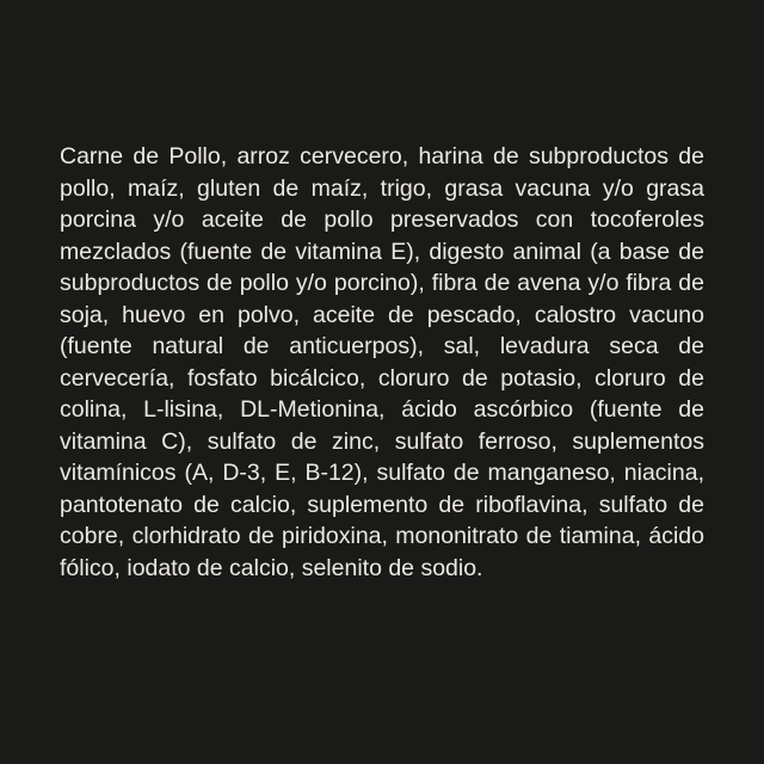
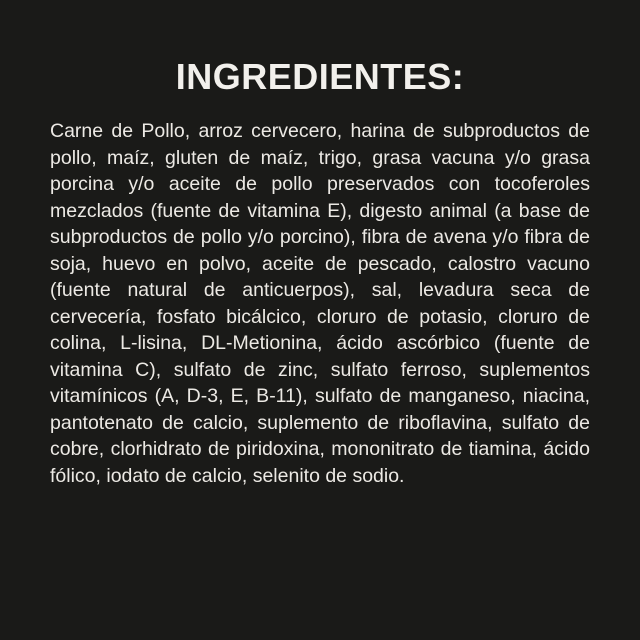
+ INGREDIENTES:
- Carne de Pollo, arroz cervecero, harina de subproductos de pollo, maíz, gluten de maíz, trigo, grasa vacuna y/o grasa porcina y/o aceite de pollo preservados con tocoferoles mezclados (fuente de vitamina E), digesto animal (a base de subproductos de pollo y/o porcino), fibra de avena y/o fibra de soja, huevo en polvo, aceite de pescado, calostro vacuno (fuente natural de anticuerpos), sal, levadura seca de cervecería, fosfato bicálcico, cloruro de potasio, cloruro de colina, L-lisina, DL-Metionina, ácido ascórbico (fuente de vitamina C), sulfato de zinc, sulfato ferroso, suplementos vitamínicos (A, D-3, E, B-12), sulfato de manganeso, niacina, pantotenato de calcio, suplemento de riboflavina, sulfato de cobre, clorhidrato de piridoxina, mononitrato de tiamina, ácido fólico, iodato de calcio, selenito de sodio.
+ Carne de Pollo, arroz cervecero, harina de subproductos de pollo, maíz, gluten de maíz, trigo, grasa vacuna y/o grasa porcina y/o aceite de pollo preservados con tocoferoles mezclados (fuente de vitamina E), digesto animal (a base de subproductos de pollo y/o porcino), fibra de avena y/o fibra de soja, huevo en polvo, aceite de pescado, calostro vacuno (fuente natural de anticuerpos), sal, levadura seca de cervecería, fosfato bicálcico, cloruro de potasio, cloruro de colina, L-lisina, DL-Metionina, ácido ascórbico (fuente de vitamina C), sulfato de zinc, sulfato ferroso, suplementos vitamínicos (A, D-3, E, B-11), sulfato de manganeso, niacina, pantotenato de calcio, suplemento de riboflavina, sulfato de cobre, clorhidrato de piridoxina, mononitrato de tiamina, ácido fólico, iodato de calcio, selenito de sodio.
